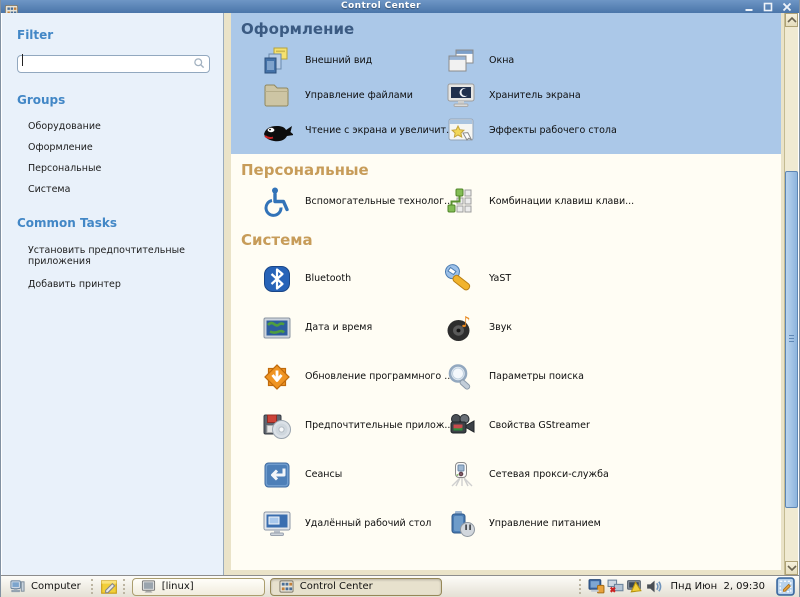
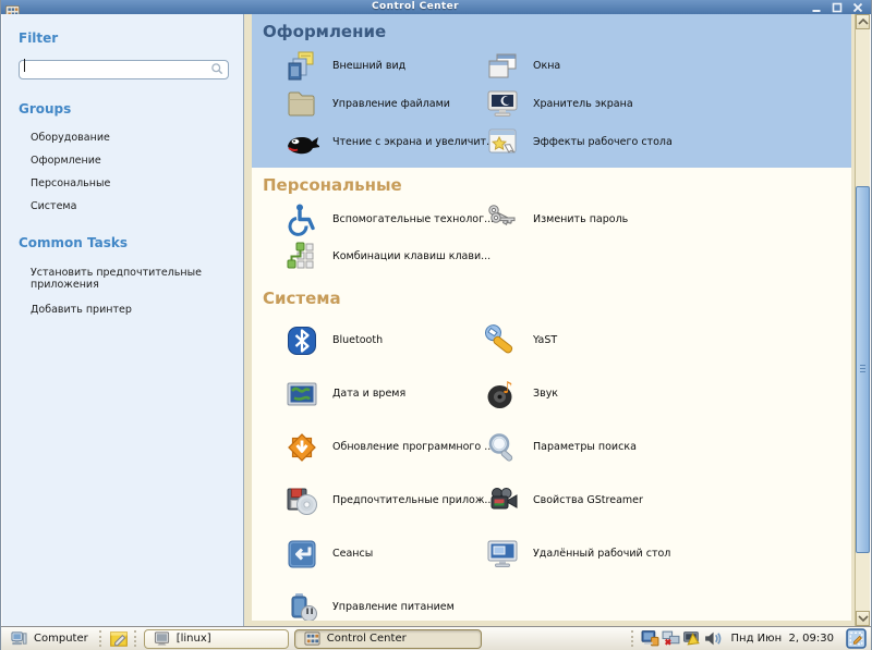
  Control Center
  Filter
  Groups
  Оборудование
  Оформление
  Персональные
  Система
  Common Tasks
  Установить предпочтительные приложения
  Добавить принтер
  Оформление
  Внешний вид
  Окна
  Управление файлами
  Хранитель экрана
  Чтение с экрана и увеличит.
  Эффекты рабочего стола
  Персональные
  Вспомогательные технолог..
+ Изменить пароль
  Комбинации клавиш клави...
  Система
  Bluetooth
  YaST
  Дата и время
  ♪
  Звук
  Обновление программного ..
  Параметры поиска
  Предпочтительные прилож..
  Свойства GStreamer
  Сеансы
- Сетевая прокси-служба
  Удалённый рабочий стол
  Управление питанием
  Computer
  [linux]
  Control Center
  Пнд Июн 2, 09:30
